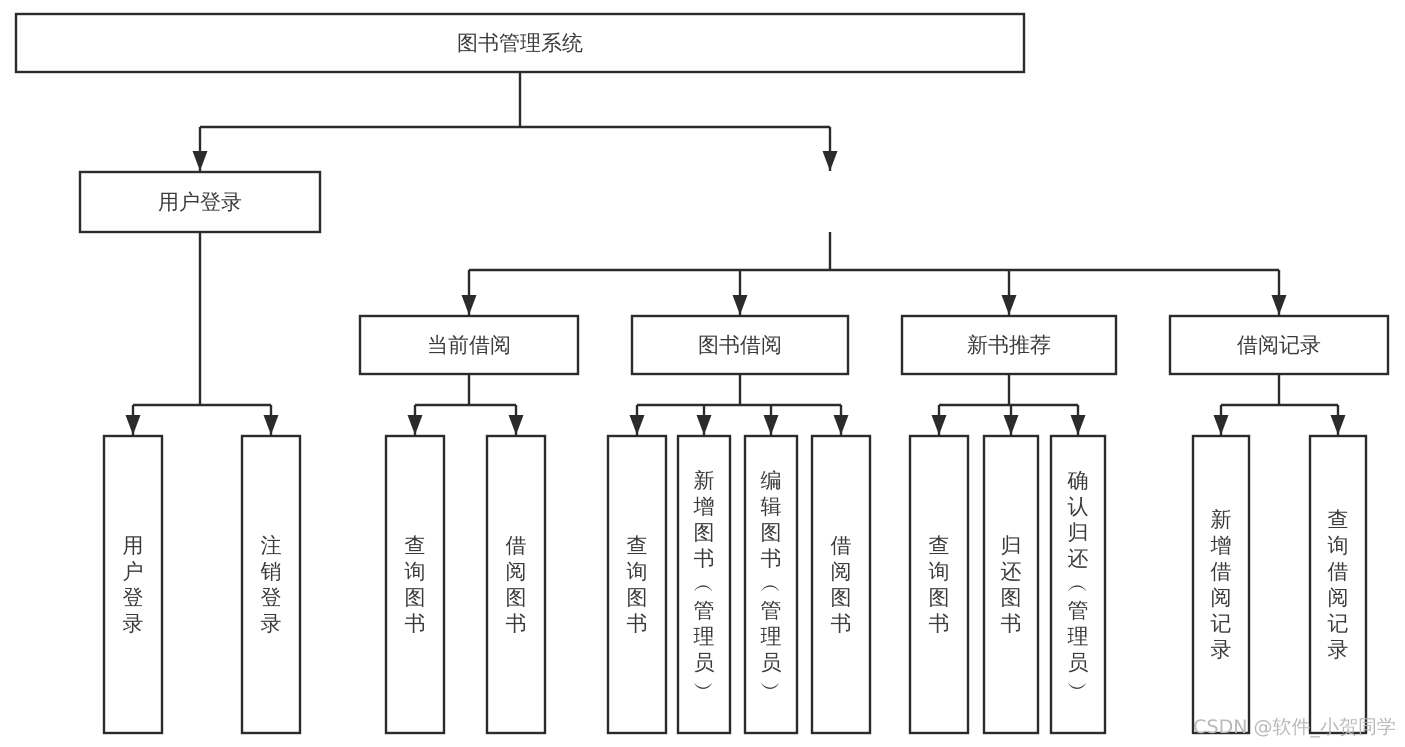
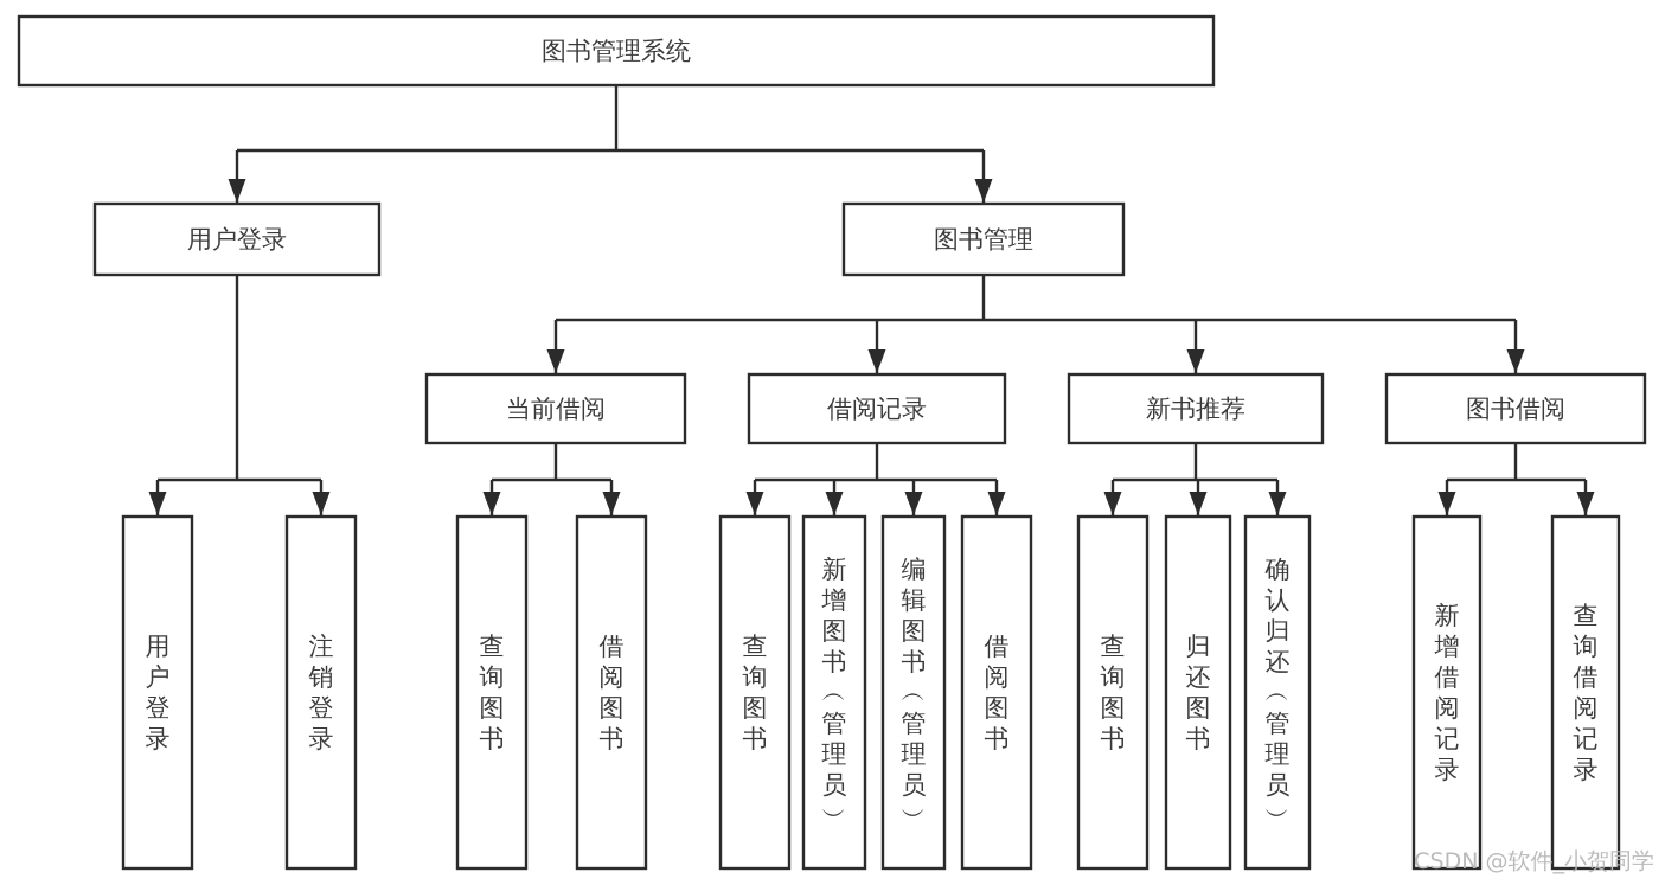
  图书管理系统
  用户登录
+ 图书管理
  当前借阅
- 图书借阅
+ 借阅记录
  新书推荐
- 借阅记录
+ 图书借阅
  用户登录
  注销登录
  查询图书
  借阅图书
  查询图书
  新增图书 ︵ 管理员 ︶
  编辑图书 ︵ 管理员 ︶
  借阅图书
  查询图书
  归还图书
  确认归还 ︵ 管理员 ︶
  新增借阅记录
  查询借阅记录
  CSDN @软件_小贺同学
